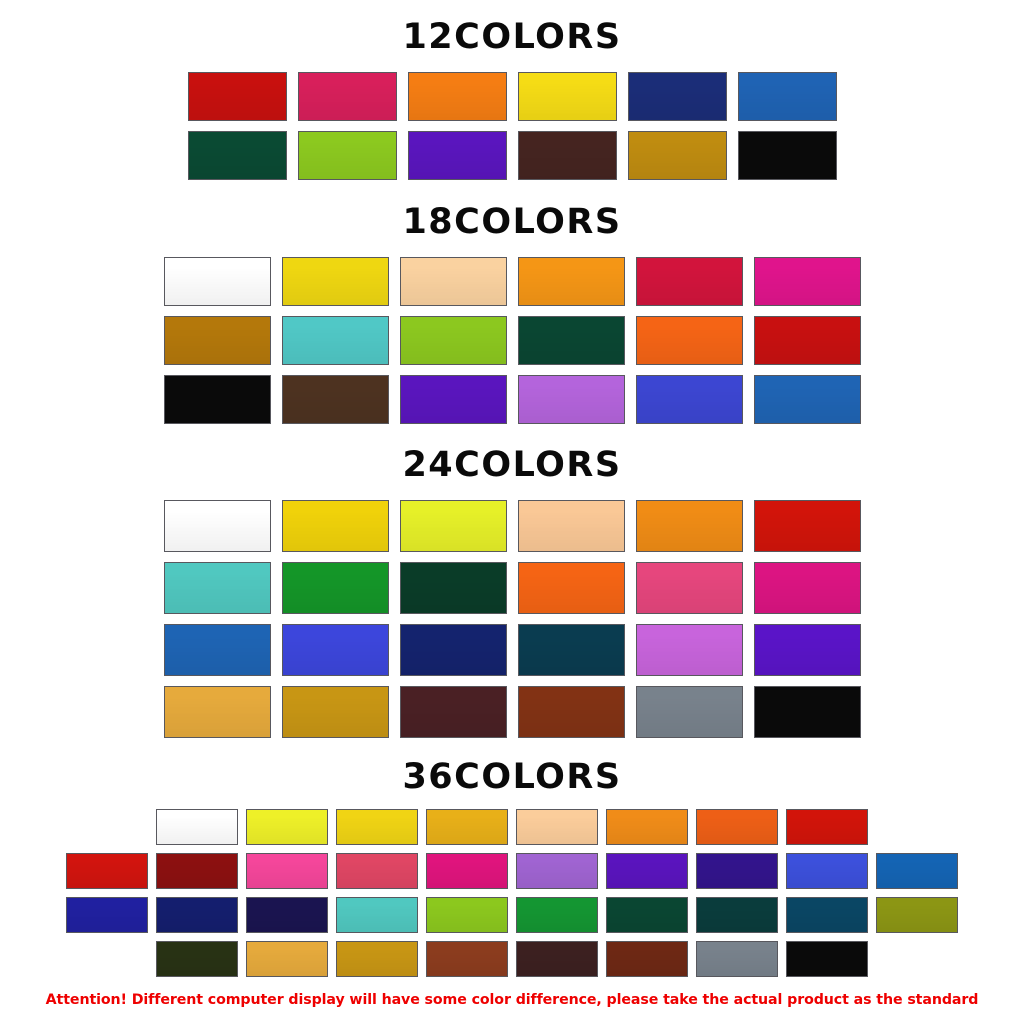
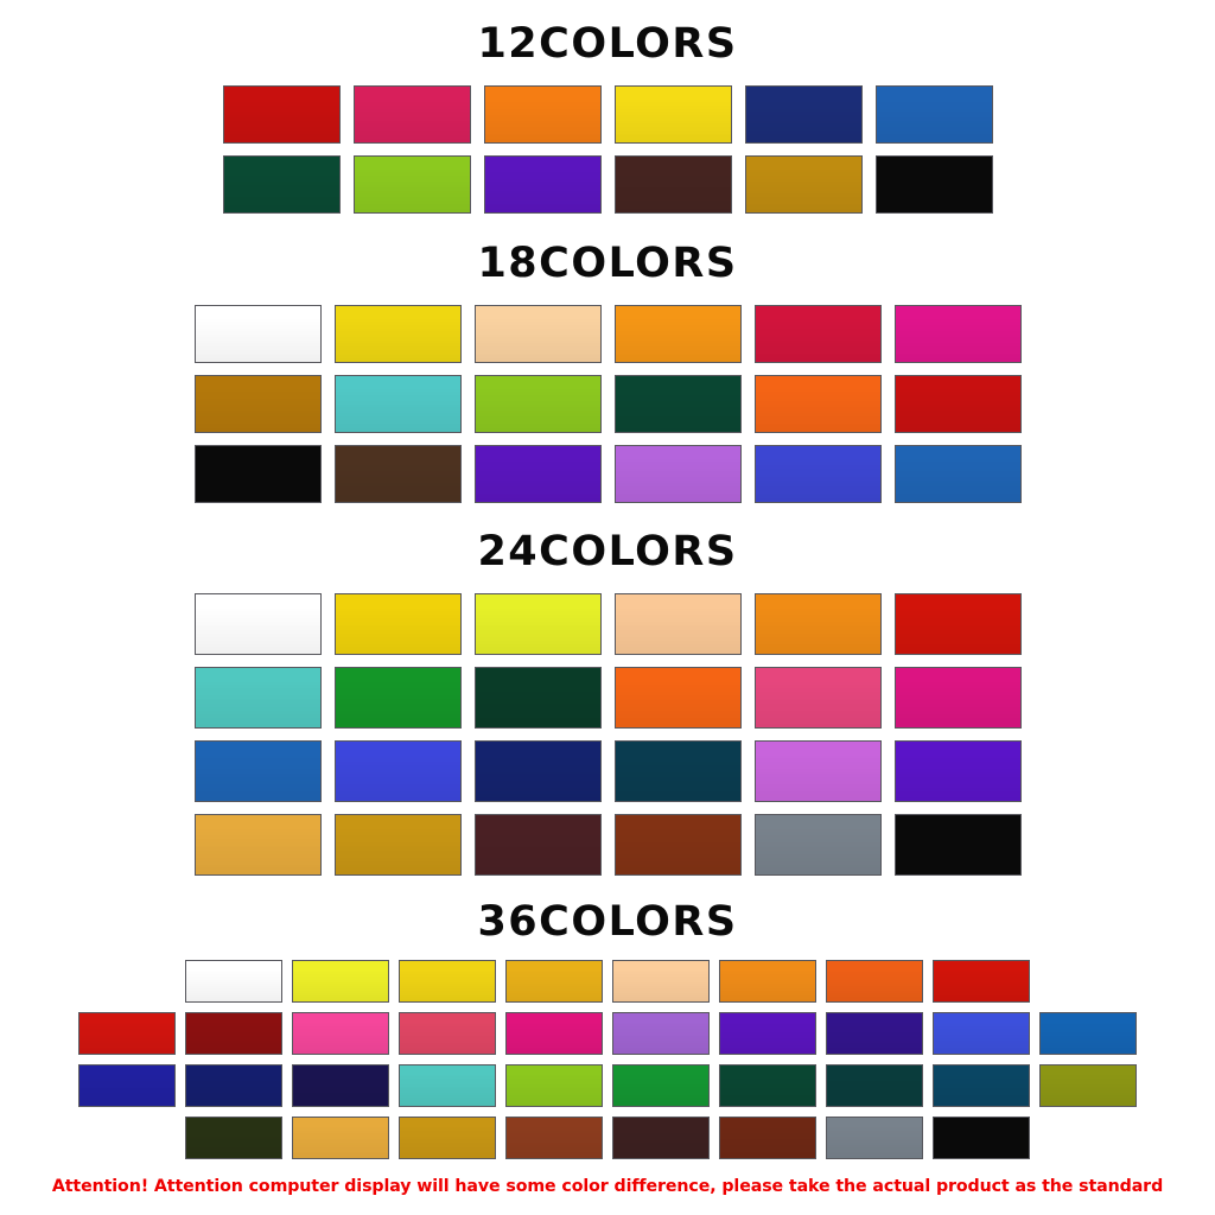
  12COLORS
  18COLORS
  24COLORS
  36COLORS
- Attention! Different computer display will have some color difference, please take the actual product as the standard
+ Attention! Attention computer display will have some color difference, please take the actual product as the standard
